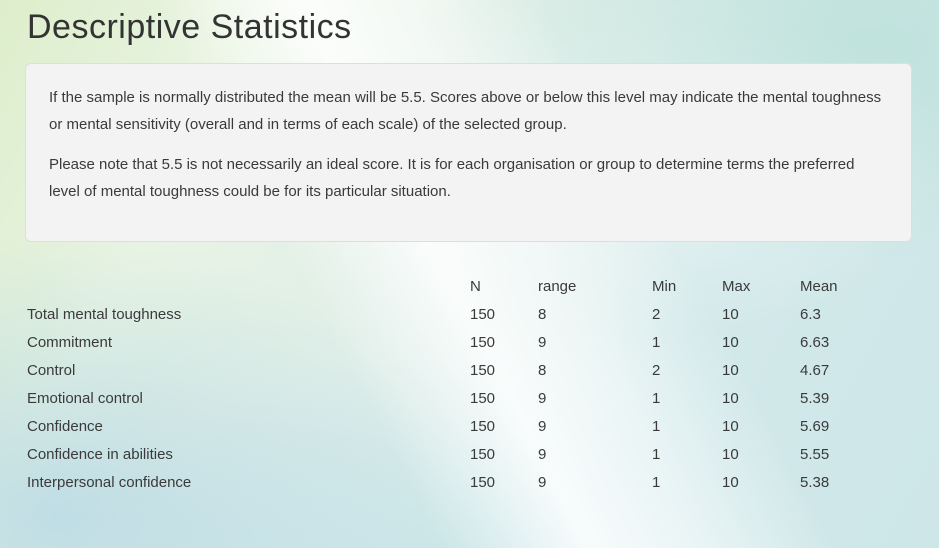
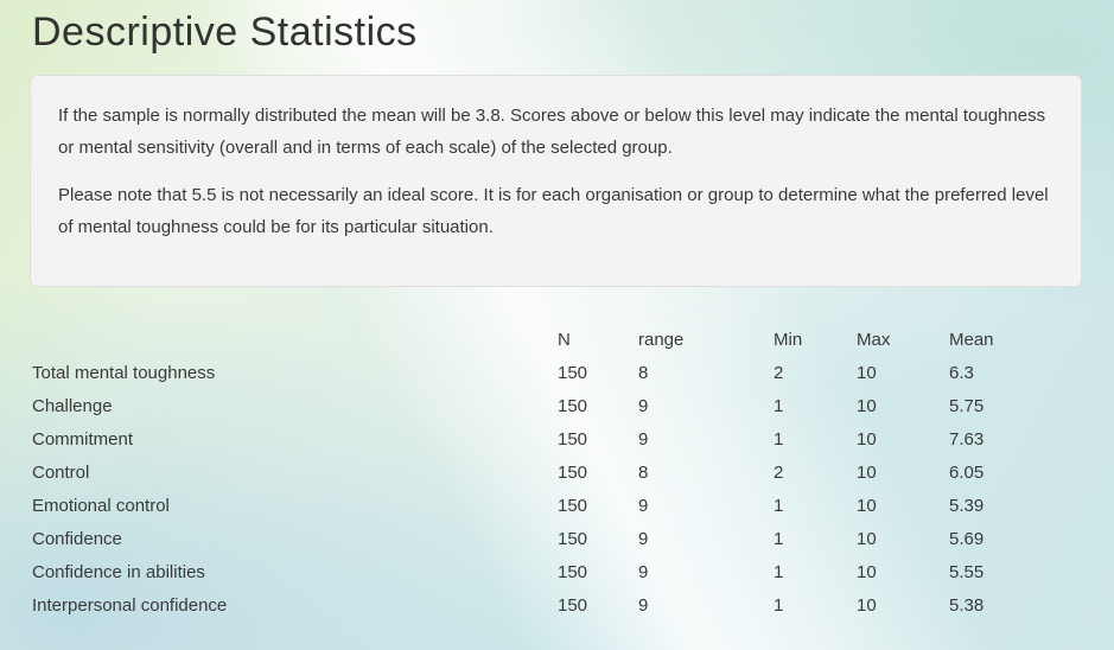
  Descriptive Statistics
- If the sample is normally distributed the mean will be 5.5. Scores above or below this level may indicate the mental toughness or mental sensitivity (overall and in terms of each scale) of the selected group.
+ If the sample is normally distributed the mean will be 3.8. Scores above or below this level may indicate the mental toughness or mental sensitivity (overall and in terms of each scale) of the selected group.
- Please note that 5.5 is not necessarily an ideal score. It is for each organisation or group to determine terms the preferred level of mental toughness could be for its particular situation.
+ Please note that 5.5 is not necessarily an ideal score. It is for each organisation or group to determine what the preferred level of mental toughness could be for its particular situation.
  	N	range	Min	Max	Mean
  Total mental toughness	150	8	2	10	6.3
+ Challenge	150	9	1	10	5.75
- Commitment	150	9	1	10	6.63
+ Commitment	150	9	1	10	7.63
- Control	150	8	2	10	4.67
+ Control	150	8	2	10	6.05
  Emotional control	150	9	1	10	5.39
  Confidence	150	9	1	10	5.69
  Confidence in abilities	150	9	1	10	5.55
  Interpersonal confidence	150	9	1	10	5.38
